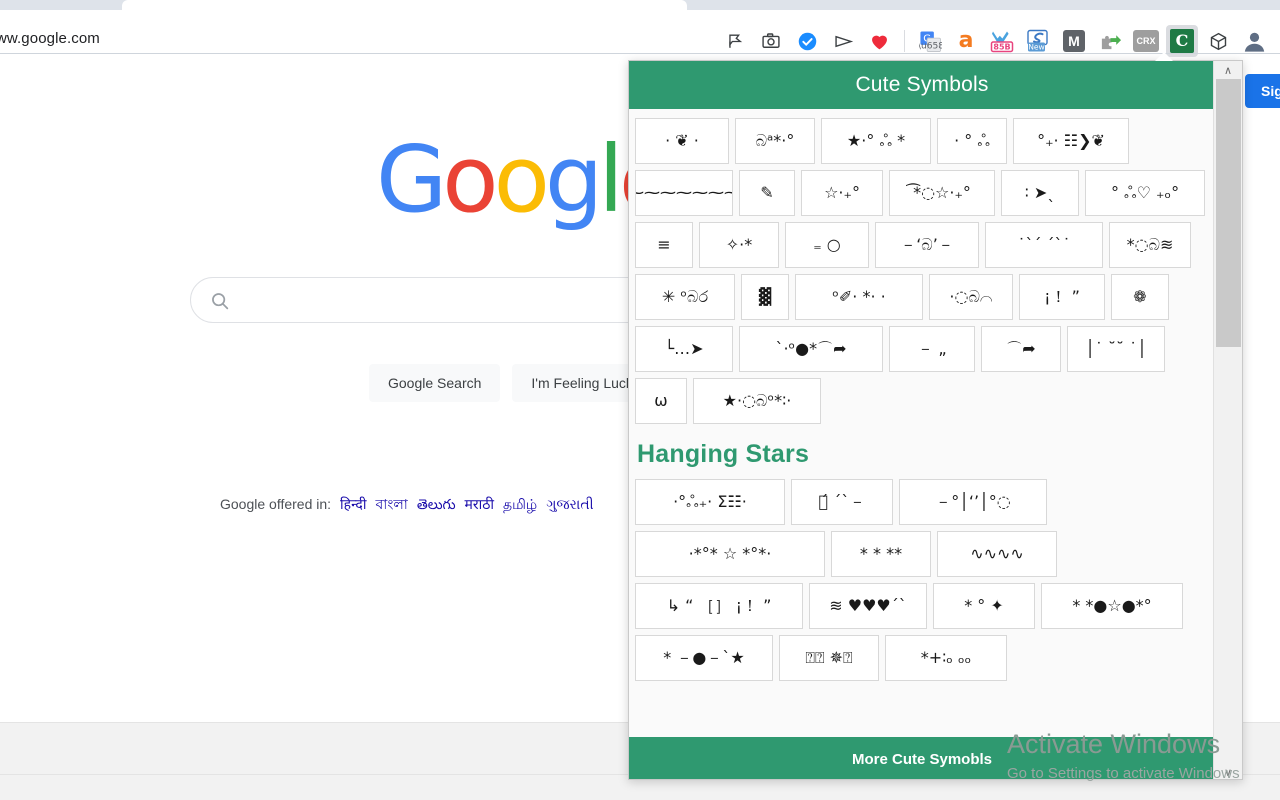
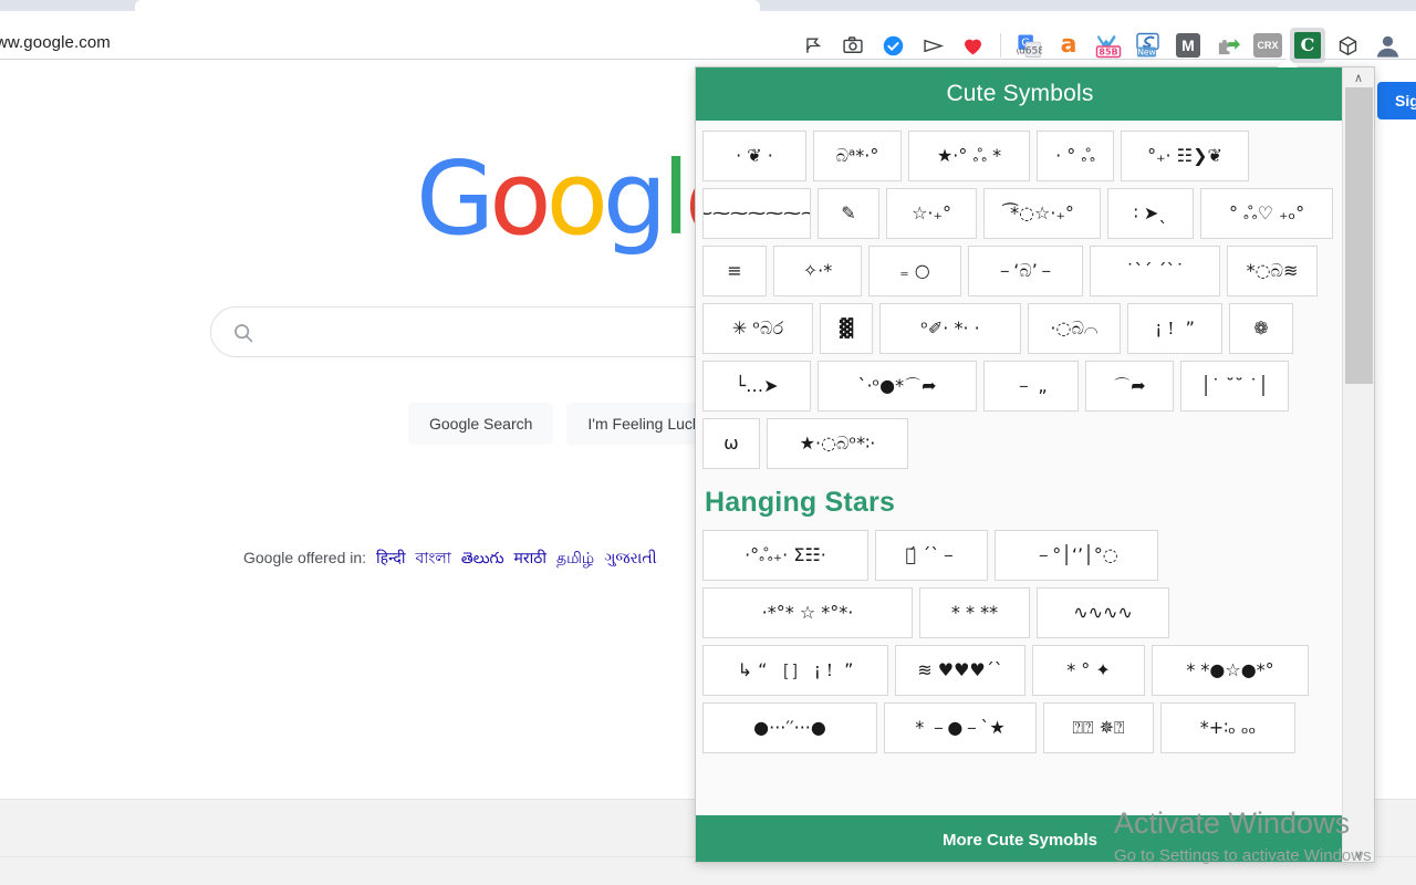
  Googl
  Google Search
  I'm Feeling Luc
  Google offered in: हिन्दी বাংলা తెలుగు मराठी தமிழ் ગુજરાતી
  Cute Symbols
  · ❦ ·
  බᵃ*·°
  ★·° ஃ *
  · ° ஃ
  °₊· ☷❯❦
  ⁓⁓⁓⁓⁓⁓⁓
  ✎
  ☆·₊°
  *◌☆·₊°
  ∶ ➤ˎ
  ° ஃ♡ ₊ₒ°
  ≡
  ✧·*
  ₌ ○
  －‘බ’－
  ˙`´ ´`˙
  *◌බ≋
  ✳ ᵒබර
  ▓
  ᵒ✐· *· ·
  ·◌බ⌒
  ¡！ ”
  ❁
  └…➤
  `·ᵒ●*⌒➦
  － „
  ⌒➦
  │˙ ˘˘ ˙│
  ω
  ★·◌බᵒ*∶·
  Hanging Stars
  ·°ஃ₊· Σ☷·
  ⌒́ ˊˋ－
  －°│‘’│°◌
  ·*°* ☆ *°*·
  * * **
  ∿∿∿∿
  ↳ “ ［］ ¡！ ”
  ≋ ♥♥♥´ˋ
  * ° ✦
  * *●☆●*°
+ ●···′′···●
  * －●－`★
  ⍰⍰ ✵⍰
  *+∶ₒ ₒₒ
  More Cute Symobls
  ∧
  ∨
  ww.google.com
  \u658
  a
  85B
  New
  M
  CRX
  C
  Activate Windows
  Go to Settings to activate Windows
